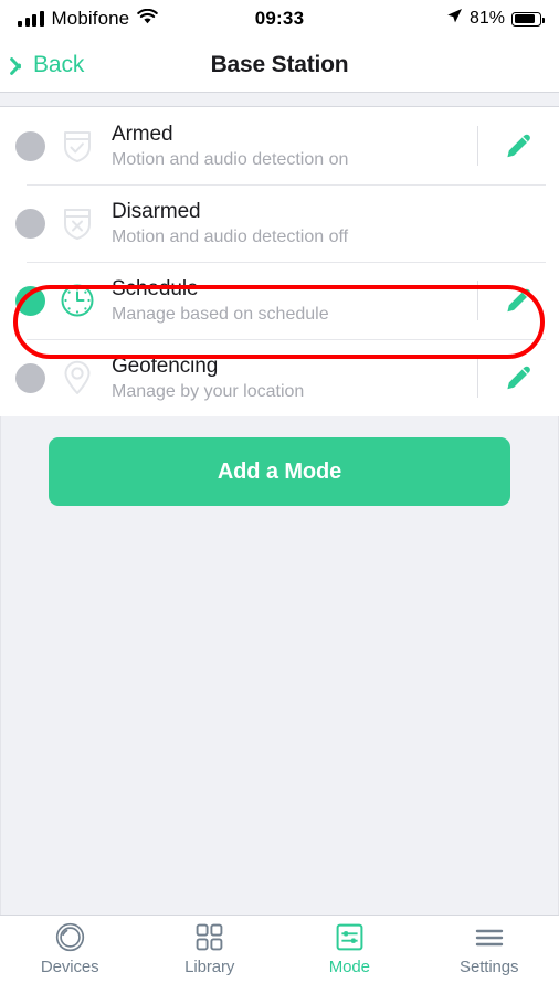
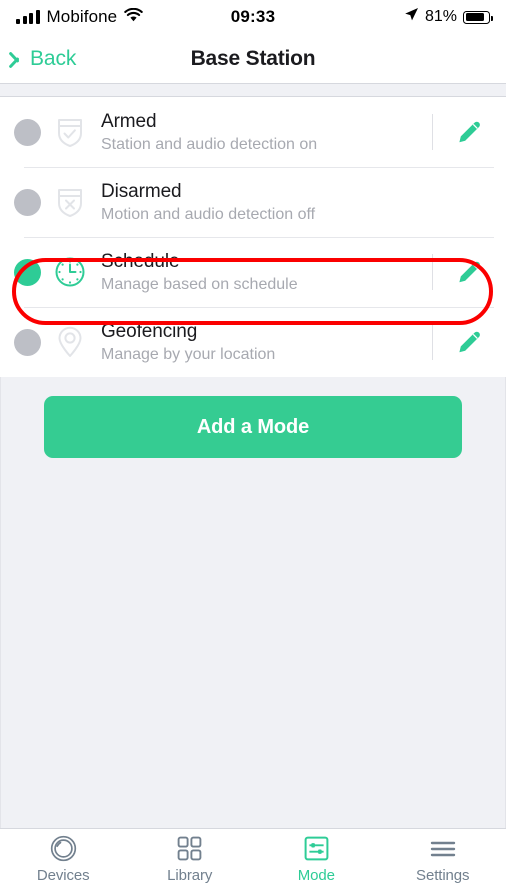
  Mobifone
  09:33
  81%
  Back
  Base Station
  Armed
- Motion and audio detection on
+ Station and audio detection on
  Disarmed
  Motion and audio detection off
  Schedule
  Manage based on schedule
  Geofencing
  Manage by your location
  Add a Mode
  Devices
  Library
  Mode
  Settings
